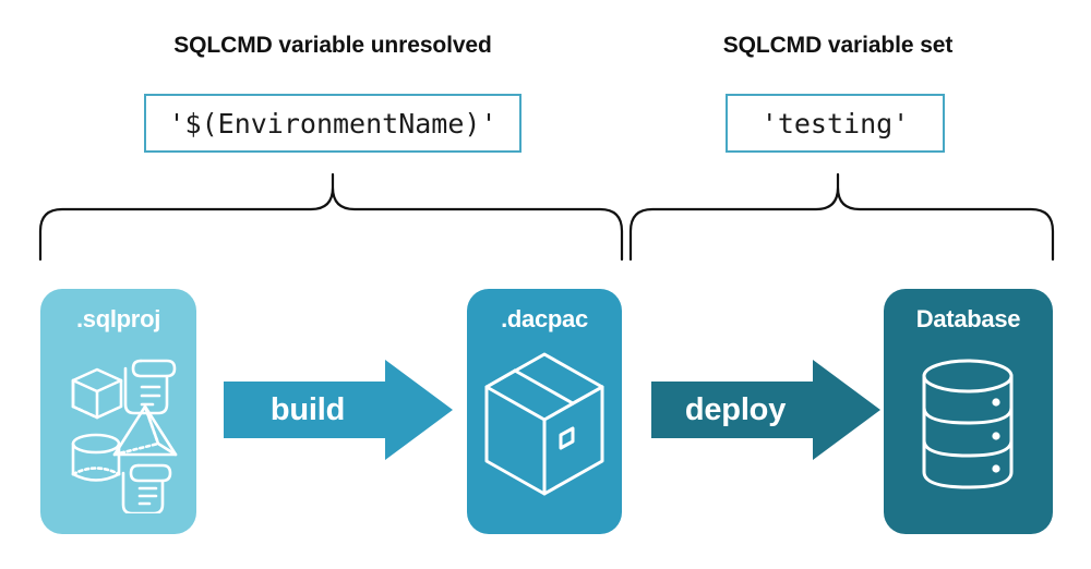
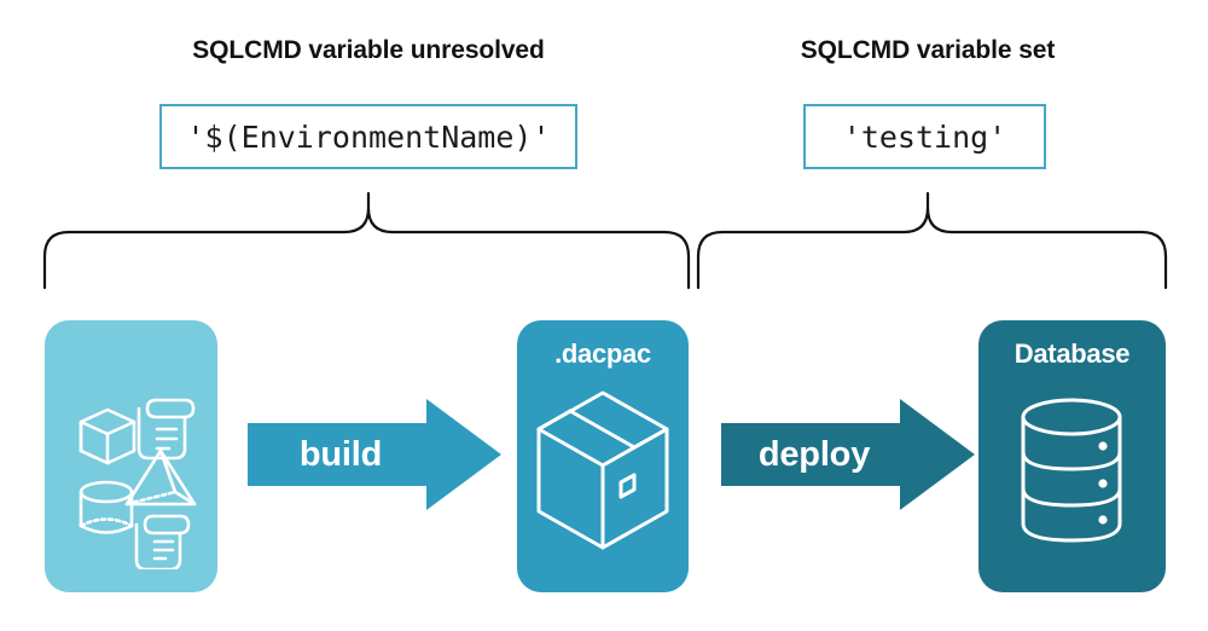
  SQLCMD variable unresolved
  SQLCMD variable set
  '$(EnvironmentName)'
  'testing'
- .sqlproj
  .dacpac
  Database
  build
  deploy
